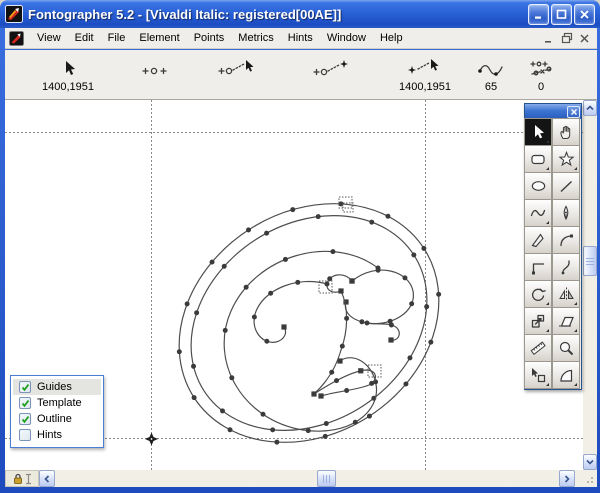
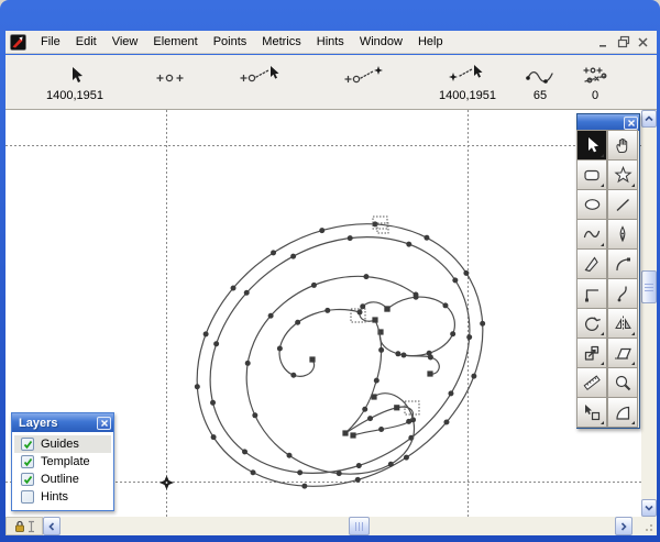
- Fontographer 5.2 - [Vivaldi Italic: registered[00AE]]
- View
+ File
  Edit
- File
+ View
  Element
  Points
  Metrics
  Hints
  Window
  Help
  1400,1951
  1400,1951
  65
  0
+ Layers
  Guides
  Template
  Outline
  Hints
